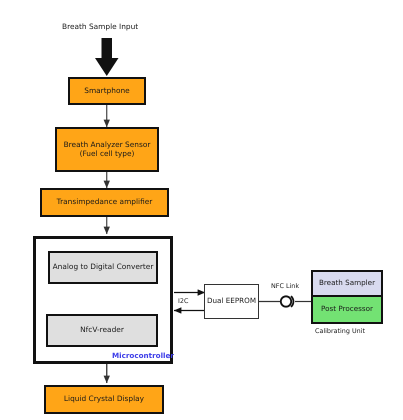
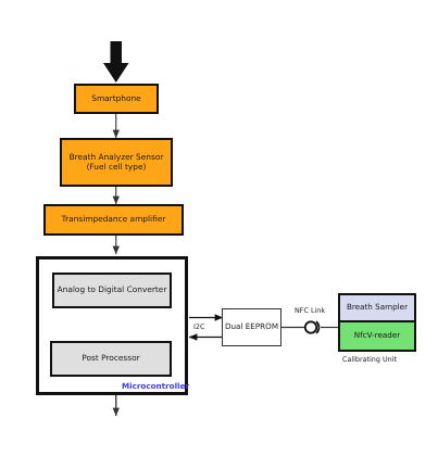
- Breath Sample Input
  Smartphone
  Breath Analyzer Sensor
  (Fuel cell type)
  Transimpedance amplifier
  Analog to Digital Converter
- NfcV-reader
+ Post Processor
  Microcontroller
- Liquid Crystal Display
  I2C
  Dual EEPROM
  NFC Link
  Breath Sampler
- Post Processor
+ NfcV-reader
  Calibrating Unit
